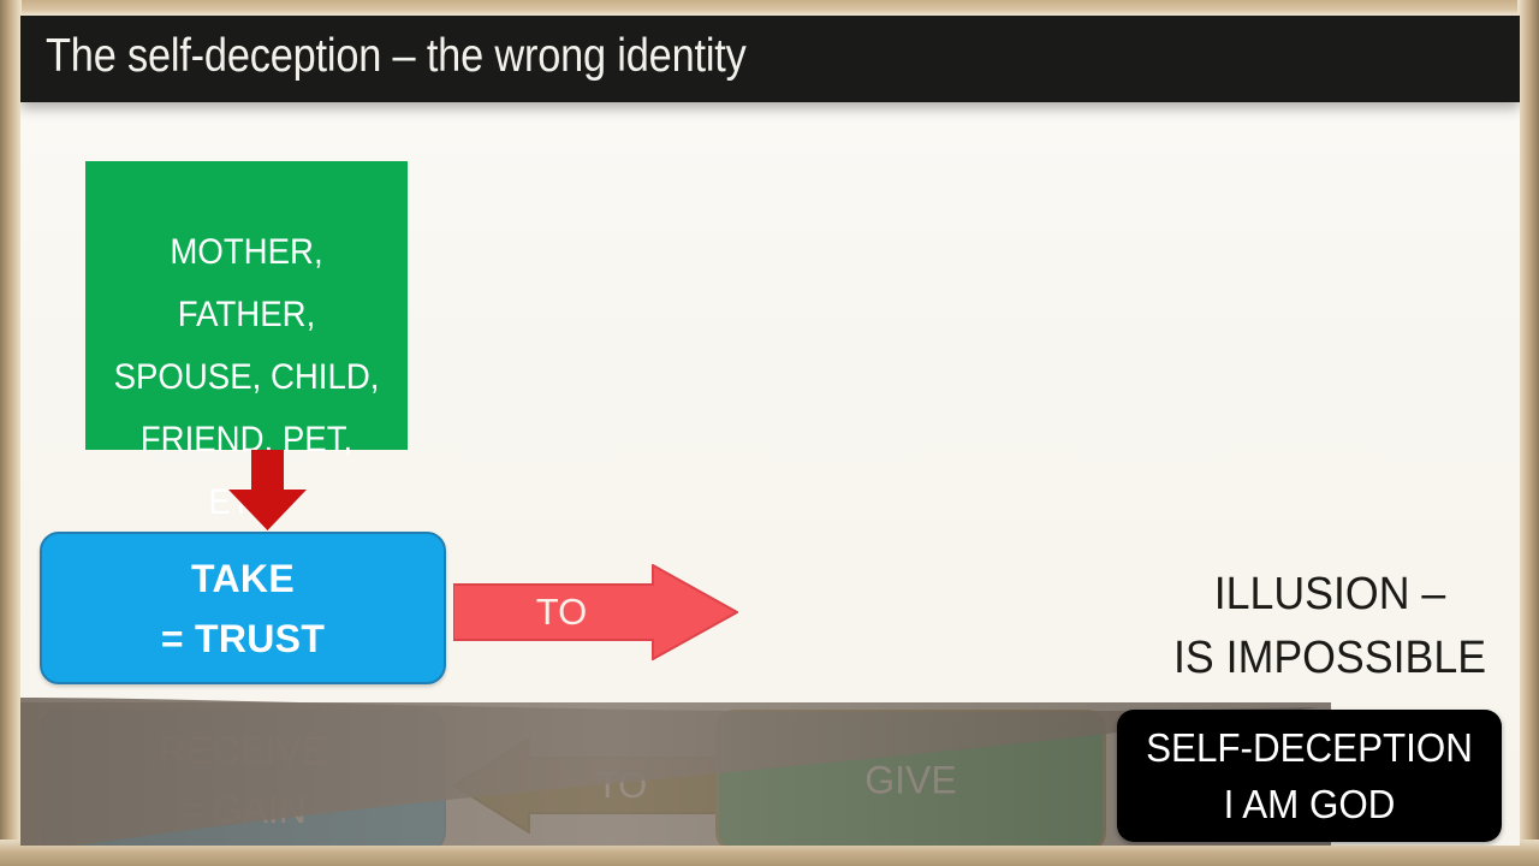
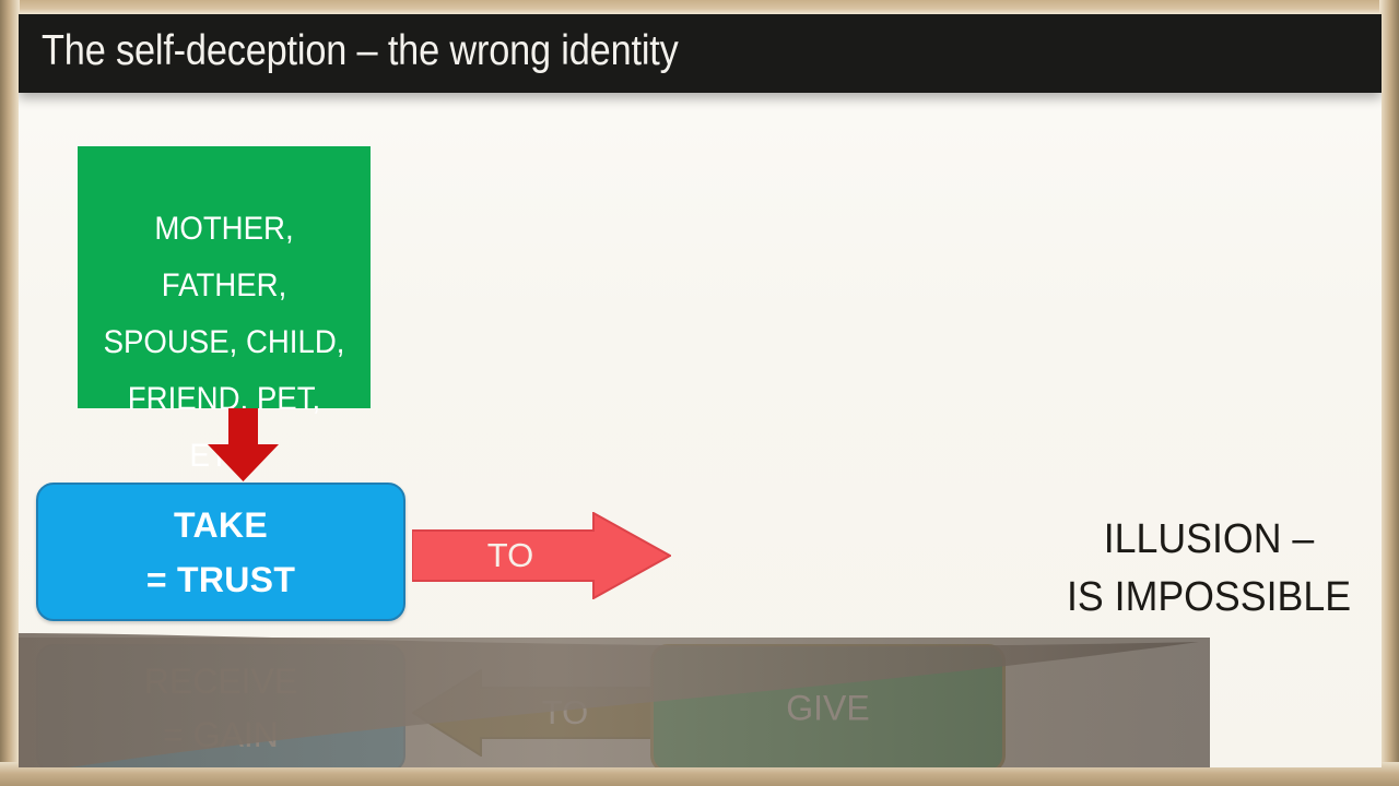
  The self-deception – the wrong identity
  MOTHER, FATHER,
  SPOUSE, CHILD,
  FRIEND, PET, E
  TAKE
  = TRUST
  TO
  ILLUSION –
  IS IMPOSSIBLE
- SELF-DECEPTION
- I AM GOD
